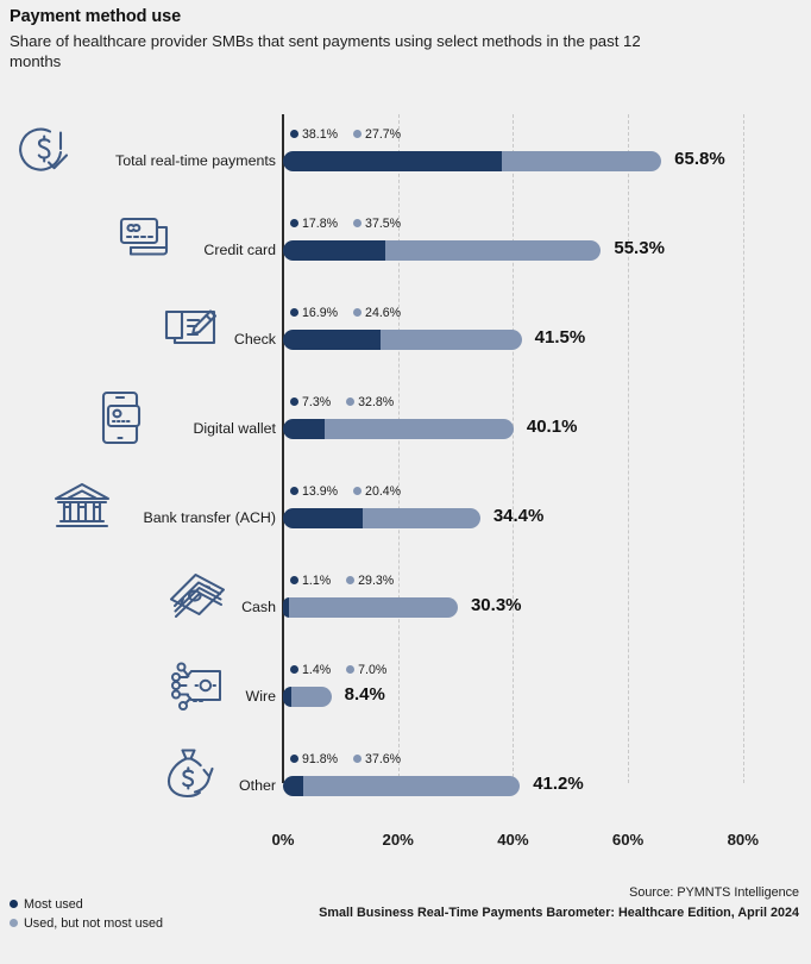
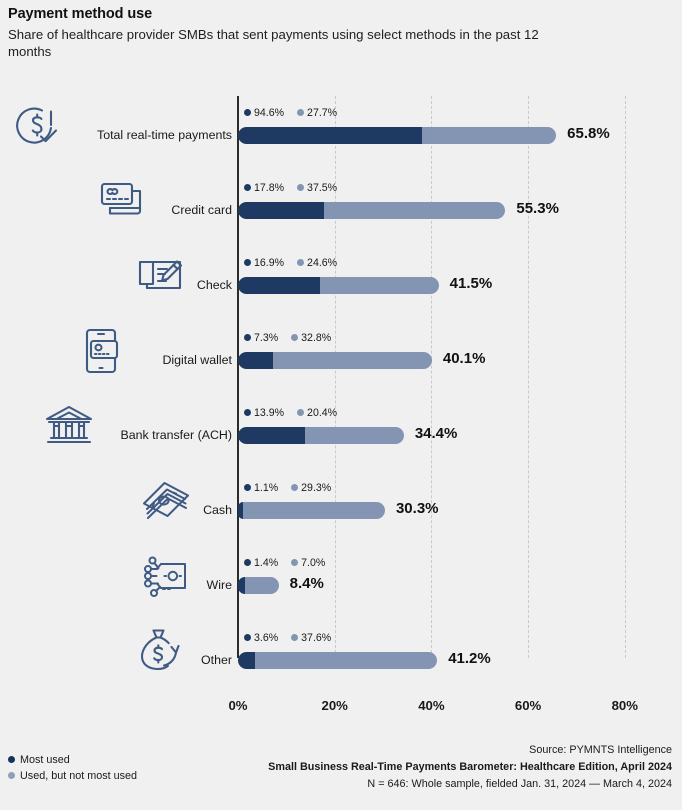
  Payment method use
  Share of healthcare provider SMBs that sent payments using select methods in the past 12 months
  Total real-time payments
- 38.1% 27.7%
+ 94.6% 27.7%
  65.8%
  Credit card
  17.8% 37.5%
  55.3%
  Check
  16.9% 24.6%
  41.5%
  Digital wallet
  7.3% 32.8%
  40.1%
  Bank transfer (ACH)
  13.9% 20.4%
  34.4%
  Cash
  1.1% 29.3%
  30.3%
  Wire
  1.4% 7.0%
  8.4%
  Other
- 91.8% 37.6%
+ 3.6% 37.6%
  41.2%
  0%
  20%
  40%
  60%
  80%
  Most used
  Used, but not most used
  Source: PYMNTS Intelligence
  Small Business Real-Time Payments Barometer: Healthcare Edition, April 2024
+ N = 646: Whole sample, fielded Jan. 31, 2024 — March 4, 2024
